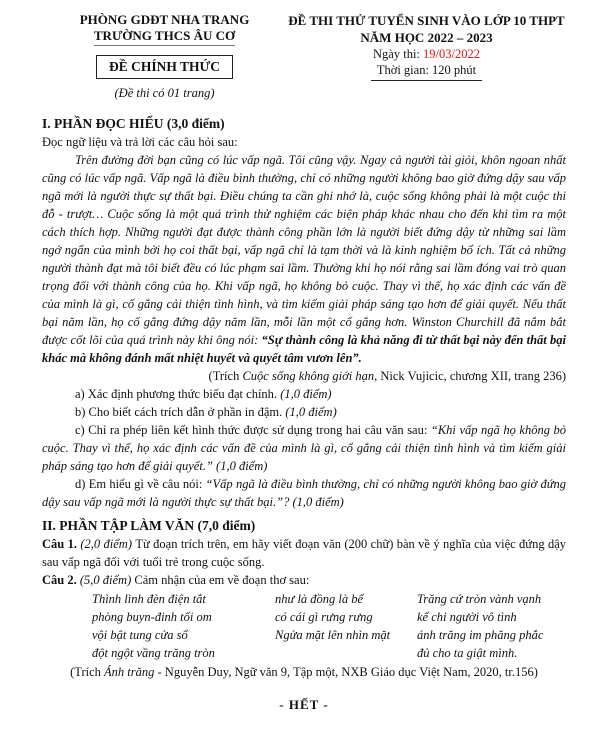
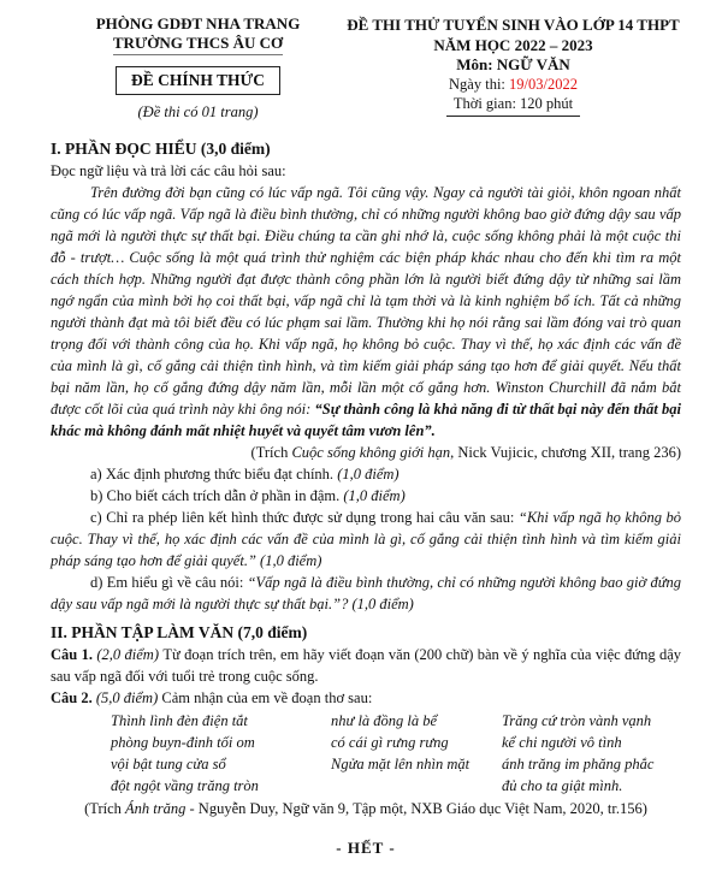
  PHÒNG GDĐT NHA TRANG
  TRƯỜNG THCS ÂU CƠ
  ĐỀ CHÍNH THỨC
  (Đề thi có 01 trang)
- ĐỀ THI THỬ TUYỂN SINH VÀO LỚP 10 THPT
+ ĐỀ THI THỬ TUYỂN SINH VÀO LỚP 14 THPT
  NĂM HỌC 2022 – 2023
+ Môn: NGỮ VĂN
  Ngày thi: 19/03/2022
  Thời gian: 120 phút
  I. PHẦN ĐỌC HIỂU (3,0 điểm)
  Đọc ngữ liệu và trả lời các câu hỏi sau:
  Trên đường đời bạn cũng có lúc vấp ngã. Tôi cũng vậy. Ngay cả người tài giỏi, khôn ngoan nhất cũng có lúc vấp ngã. Vấp ngã là điều bình thường, chỉ có những người không bao giờ đứng dậy sau vấp ngã mới là người thực sự thất bại. Điều chúng ta cần ghi nhớ là, cuộc sống không phải là một cuộc thi đỗ - trượt… Cuộc sống là một quá trình thử nghiệm các biện pháp khác nhau cho đến khi tìm ra một cách thích hợp. Những người đạt được thành công phần lớn là người biết đứng dậy từ những sai lầm ngớ ngẩn của mình bởi họ coi thất bại, vấp ngã chỉ là tạm thời và là kinh nghiệm bổ ích. Tất cả những người thành đạt mà tôi biết đều có lúc phạm sai lầm. Thường khi họ nói rằng sai lầm đóng vai trò quan trọng đối với thành công của họ. Khi vấp ngã, họ không bỏ cuộc. Thay vì thế, họ xác định các vấn đề của mình là gì, cố gắng cải thiện tình hình, và tìm kiếm giải pháp sáng tạo hơn để giải quyết. Nếu thất bại năm lần, họ cố gắng đứng dậy năm lần, mỗi lần một cố gắng hơn. Winston Churchill đã nắm bắt được cốt lõi của quá trình này khi ông nói: “Sự thành công là khả năng đi từ thất bại này đến thất bại khác mà không đánh mất nhiệt huyết và quyết tâm vươn lên”.
  (Trích Cuộc sống không giới hạn, Nick Vujicic, chương XII, trang 236)
  a) Xác định phương thức biểu đạt chính. (1,0 điểm)
  b) Cho biết cách trích dẫn ở phần in đậm. (1,0 điểm)
  c) Chỉ ra phép liên kết hình thức được sử dụng trong hai câu văn sau: “Khi vấp ngã họ không bỏ cuộc. Thay vì thế, họ xác định các vấn đề của mình là gì, cố gắng cải thiện tình hình và tìm kiếm giải pháp sáng tạo hơn để giải quyết.” (1,0 điểm)
  d) Em hiểu gì về câu nói: “Vấp ngã là điều bình thường, chỉ có những người không bao giờ đứng dậy sau vấp ngã mới là người thực sự thất bại.”? (1,0 điểm)
  II. PHẦN TẬP LÀM VĂN (7,0 điểm)
  Câu 1. (2,0 điểm) Từ đoạn trích trên, em hãy viết đoạn văn (200 chữ) bàn về ý nghĩa của việc đứng dậy sau vấp ngã đối với tuổi trẻ trong cuộc sống.
  Câu 2. (5,0 điểm) Cảm nhận của em về đoạn thơ sau:
  Thình lình đèn điện tắt
  phòng buyn-đinh tối om
  vội bật tung cửa sổ
  đột ngột vầng trăng tròn
  như là đồng là bể
  có cái gì rưng rưng
  Ngửa mặt lên nhìn mặt
  Trăng cứ tròn vành vạnh
  kể chi người vô tình
  ánh trăng im phăng phắc
  đủ cho ta giật mình.
  (Trích Ánh trăng - Nguyễn Duy, Ngữ văn 9, Tập một, NXB Giáo dục Việt Nam, 2020, tr.156)
  - HẾT -
